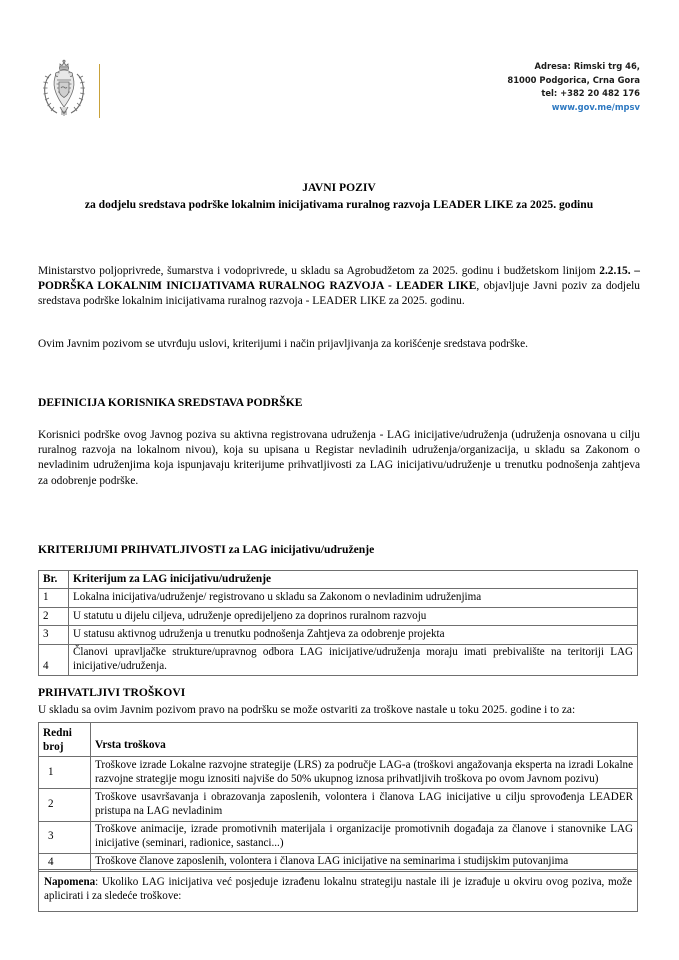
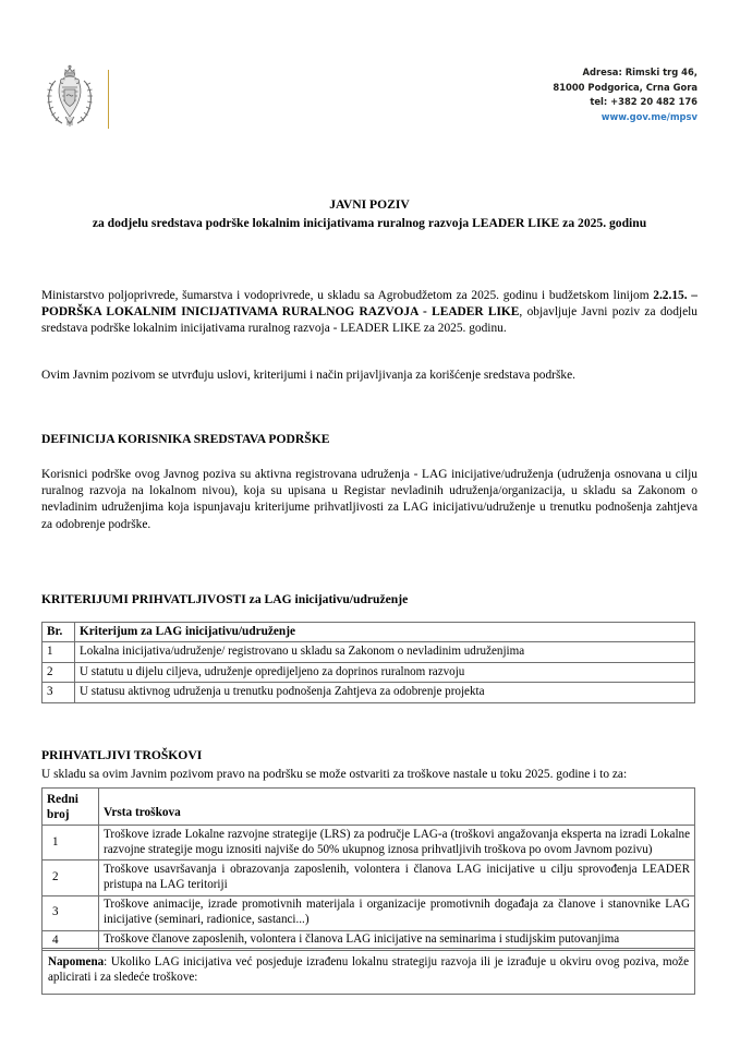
  Adresa: Rimski trg 46,
  81000 Podgorica, Crna Gora
  tel: +382 20 482 176
  www.gov.me/mpsv
  JAVNI POZIV
  za dodjelu sredstava podrške lokalnim inicijativama ruralnog razvoja LEADER LIKE za 2025. godinu
  Ministarstvo poljoprivrede, šumarstva i vodoprivrede, u skladu sa Agrobudžetom za 2025. godinu i budžetskom linijom 2.2.15. – PODRŠKA LOKALNIM INICIJATIVAMA RURALNOG RAZVOJA - LEADER LIKE, objavljuje Javni poziv za dodjelu sredstava podrške lokalnim inicijativama ruralnog razvoja - LEADER LIKE za 2025. godinu.
  Ovim Javnim pozivom se utvrđuju uslovi, kriterijumi i način prijavljivanja za korišćenje sredstava podrške.
  DEFINICIJA KORISNIKA SREDSTAVA PODRŠKE
  Korisnici podrške ovog Javnog poziva su aktivna registrovana udruženja - LAG inicijative/udruženja (udruženja osnovana u cilju ruralnog razvoja na lokalnom nivou), koja su upisana u Registar nevladinih udruženja/organizacija, u skladu sa Zakonom o nevladinim udruženjima koja ispunjavaju kriterijume prihvatljivosti za LAG inicijativu/udruženje u trenutku podnošenja zahtjeva za odobrenje podrške.
  KRITERIJUMI PRIHVATLJIVOSTI za LAG inicijativu/udruženje
  Br.	Kriterijum za LAG inicijativu/udruženje
  1	Lokalna inicijativa/udruženje/ registrovano u skladu sa Zakonom o nevladinim udruženjima
  2	U statutu u dijelu ciljeva, udruženje opredijeljeno za doprinos ruralnom razvoju
  3	U statusu aktivnog udruženja u trenutku podnošenja Zahtjeva za odobrenje projekta
- 4	Članovi upravljačke strukture/upravnog odbora LAG inicijative/udruženja moraju imati prebivalište na teritoriji LAG inicijative/udruženja.
  PRIHVATLJIVI TROŠKOVI
  U skladu sa ovim Javnim pozivom pravo na podršku se može ostvariti za troškove nastale u toku 2025. godine i to za:
  Rednibroj	Vrsta troškova
  1	Troškove izrade Lokalne razvojne strategije (LRS) za područje LAG-a (troškovi angažovanja eksperta na izradi Lokalne razvojne strategije mogu iznositi najviše do 50% ukupnog iznosa prihvatljivih troškova po ovom Javnom pozivu)
- 2	Troškove usavršavanja i obrazovanja zaposlenih, volontera i članova LAG inicijative u cilju sprovođenja LEADER pristupa na LAG nevladinim
+ 2	Troškove usavršavanja i obrazovanja zaposlenih, volontera i članova LAG inicijative u cilju sprovođenja LEADER pristupa na LAG teritoriji
  3	Troškove animacije, izrade promotivnih materijala i organizacije promotivnih događaja za članove i stanovnike LAG inicijative (seminari, radionice, sastanci...)
  4	Troškove članove zaposlenih, volontera i članova LAG inicijative na seminarima i studijskim putovanjima
- Napomena: Ukoliko LAG inicijativa već posjeduje izrađenu lokalnu strategiju nastale ili je izrađuje u okviru ovog poziva, može aplicirati i za sledeće troškove:
+ Napomena: Ukoliko LAG inicijativa već posjeduje izrađenu lokalnu strategiju razvoja ili je izrađuje u okviru ovog poziva, može aplicirati i za sledeće troškove:
